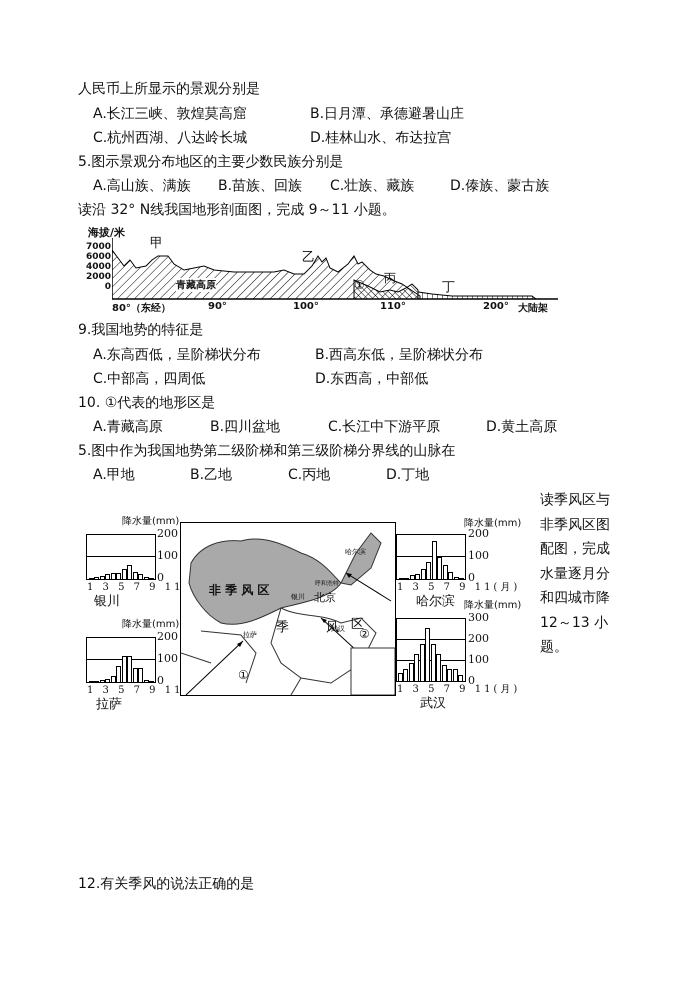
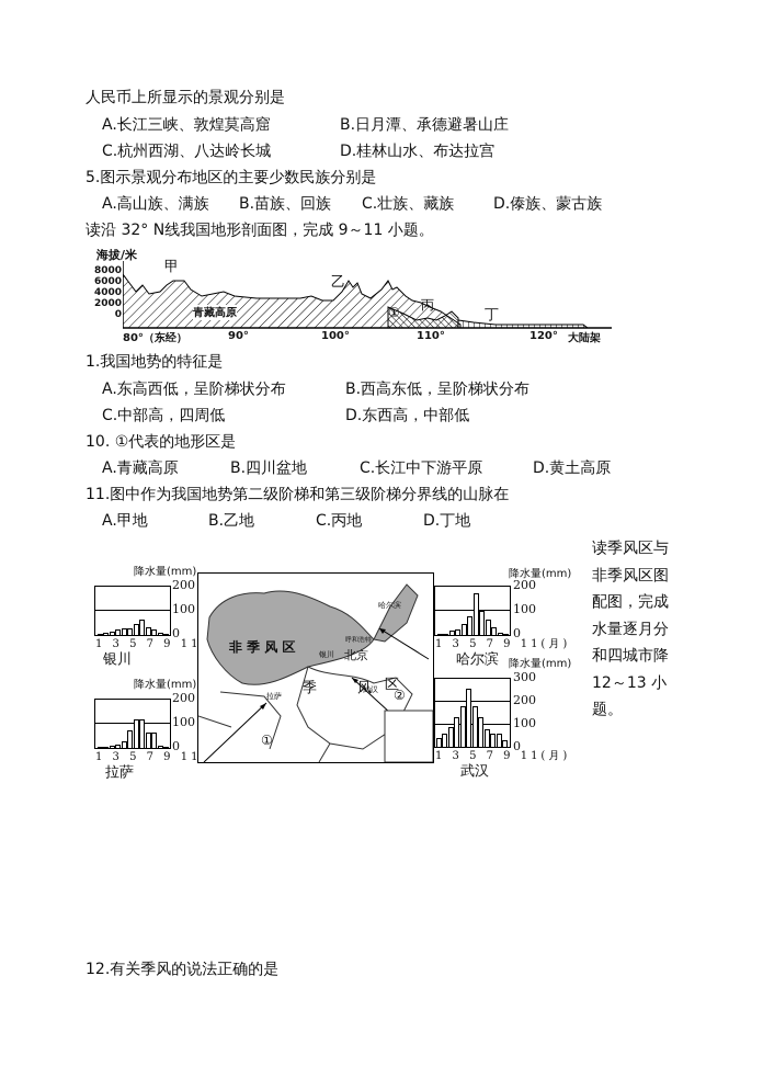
  人民币上所显示的景观分别是
  A.长江三峡、敦煌莫高窟
  B.日月潭、承德避暑山庄
  C.杭州西湖、八达岭长城
  D.桂林山水、布达拉宫
  5.图示景观分布地区的主要少数民族分别是
  A.高山族、满族
  B.苗族、回族
  C.壮族、藏族
  D.傣族、蒙古族
  读沿 32° N线我国地形剖面图，完成 9～11 小题。
  海拔/米
- 7000
+ 8000
  6000
  4000
  2000
  0
  甲
  乙
  丙
  丁
  ①
  青藏高原
  80°（东经）
  90°
  100°
  110°
- 200°
+ 120°
  大陆架
- 9.我国地势的特征是
+ 1.我国地势的特征是
  A.东高西低，呈阶梯状分布
  B.西高东低，呈阶梯状分布
  C.中部高，四周低
  D.东西高，中部低
  10. ①代表的地形区是
  A.青藏高原
  B.四川盆地
  C.长江中下游平原
  D.黄土高原
- 5.图中作为我国地势第二级阶梯和第三级阶梯分界线的山脉在
+ 11.图中作为我国地势第二级阶梯和第三级阶梯分界线的山脉在
  A.甲地
  B.乙地
  C.丙地
  D.丁地
  读季风区与
  非季风区图
  配图，完成
  水量逐月分
  和四城市降
  12～13 小
  题。
  降水量(mm)
  200
  100
  0
  1 3 5 7 9 11
  银川
  降水量(mm)
  200
  100
  0
  1 3 5 7 9 11
  拉萨
  降水量(mm)
  200
  100
  0
  1 3 5 7 9 11(月)
  哈尔滨
  降水量(mm)
  300
  200
  100
  0
  1 3 5 7 9 11(月)
  武汉
  非 季 风 区
  季
  风
  区
  北京
  武汉
  银川
  拉萨
  哈尔滨
  ①
  ②
  12.有关季风的说法正确的是
